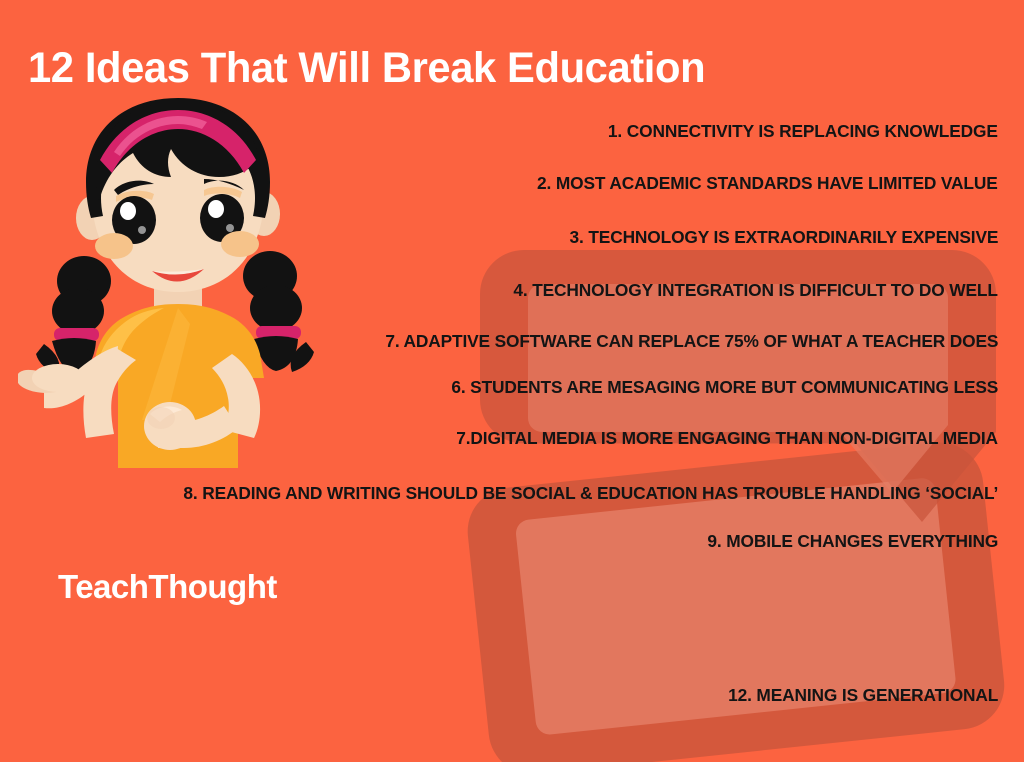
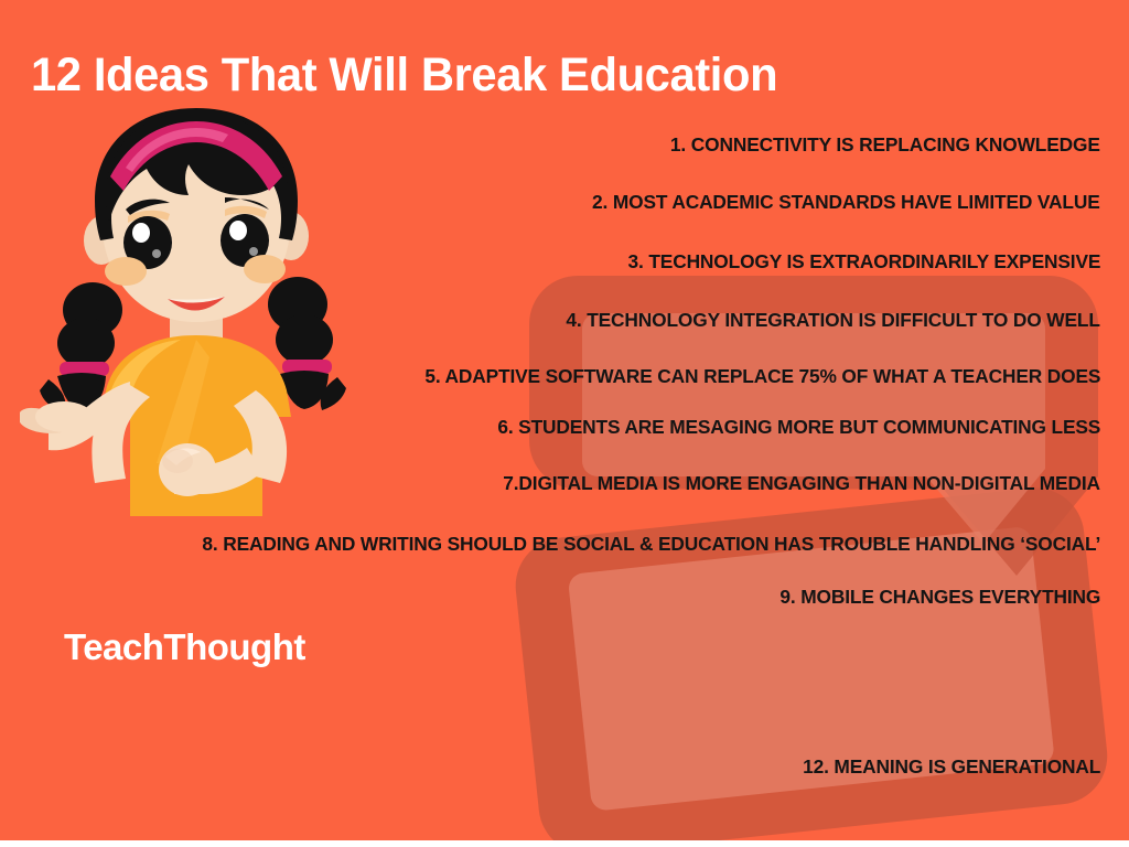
  12 Ideas That Will Break Education
  1. CONNECTIVITY IS REPLACING KNOWLEDGE
  2. MOST ACADEMIC STANDARDS HAVE LIMITED VALUE
  3. TECHNOLOGY IS EXTRAORDINARILY EXPENSIVE
  4. TECHNOLOGY INTEGRATION IS DIFFICULT TO DO WELL
- 7. ADAPTIVE SOFTWARE CAN REPLACE 75% OF WHAT A TEACHER DOES
+ 5. ADAPTIVE SOFTWARE CAN REPLACE 75% OF WHAT A TEACHER DOES
  6. STUDENTS ARE MESAGING MORE BUT COMMUNICATING LESS
  7.DIGITAL MEDIA IS MORE ENGAGING THAN NON-DIGITAL MEDIA
  8. READING AND WRITING SHOULD BE SOCIAL & EDUCATION HAS TROUBLE HANDLING ‘SOCIAL’
  9. MOBILE CHANGES EVERYTHING
  12. MEANING IS GENERATIONAL
  TeachThought
